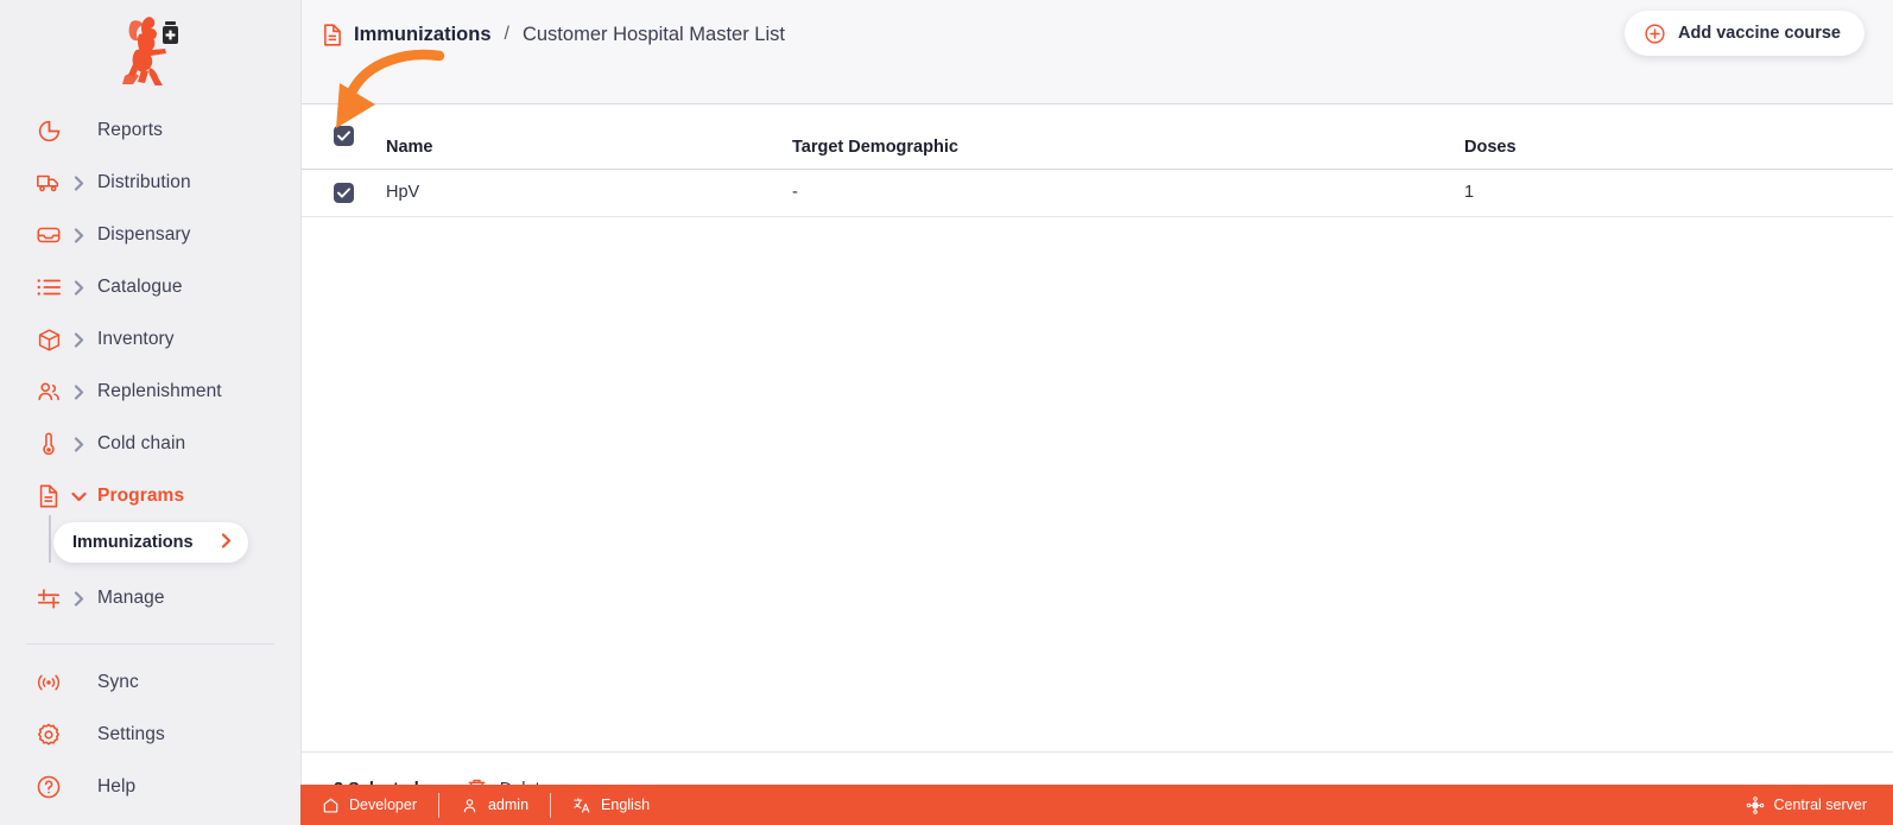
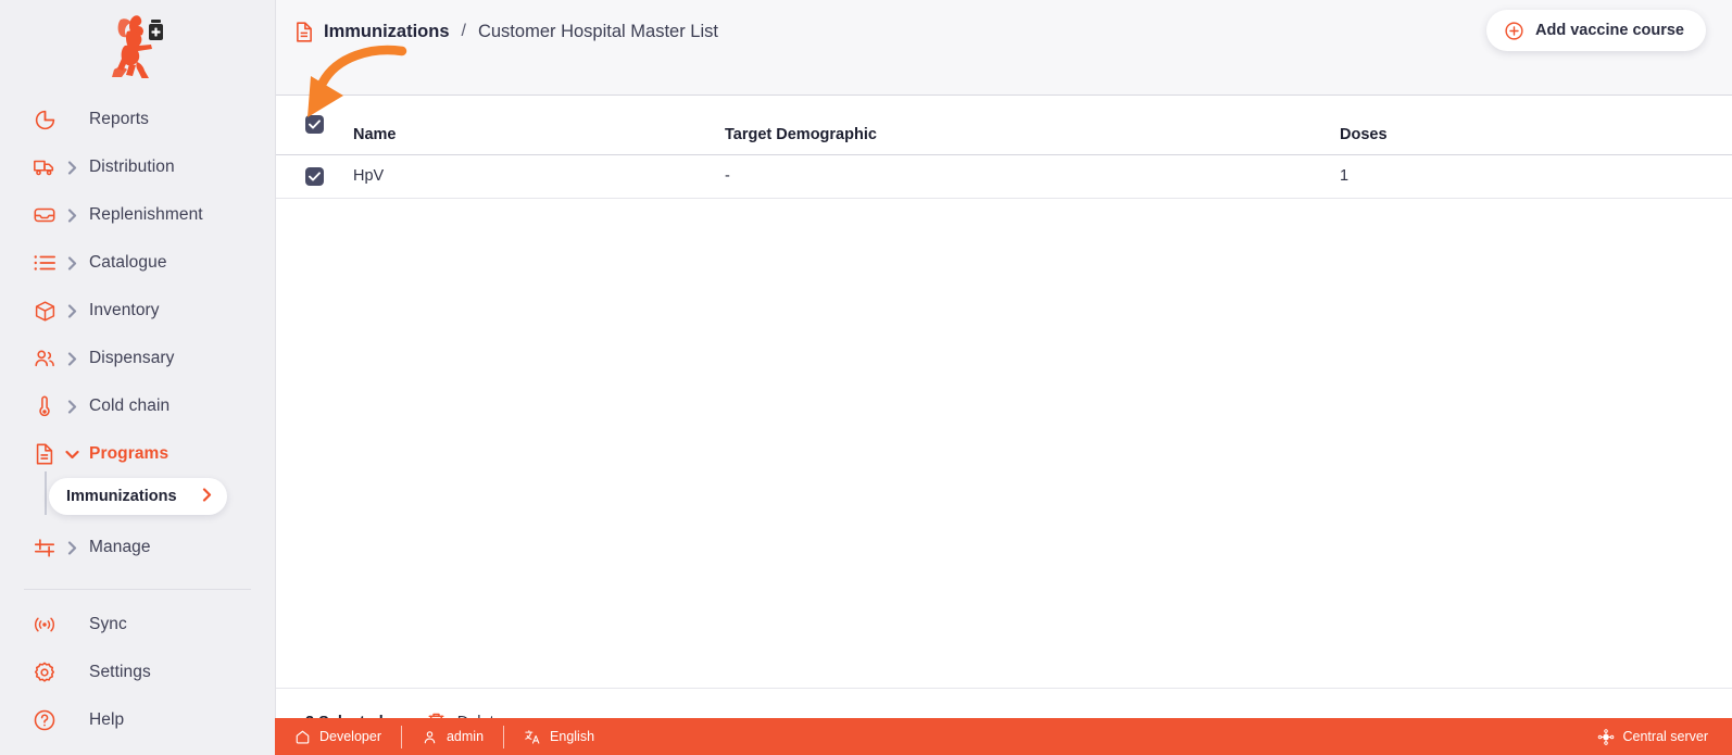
  Reports
  Distribution
- Dispensary
+ Replenishment
  Catalogue
  Inventory
- Replenishment
+ Dispensary
  Cold chain
  Programs
  Immunizations
  Manage
  Sync
  Settings
  Help
  Immunizations
  /
  Customer Hospital Master List
  Add vaccine course
  	Name	Target Demographic	Doses
  	HpV	-	1
  Developer
  admin
  English
  Central server
